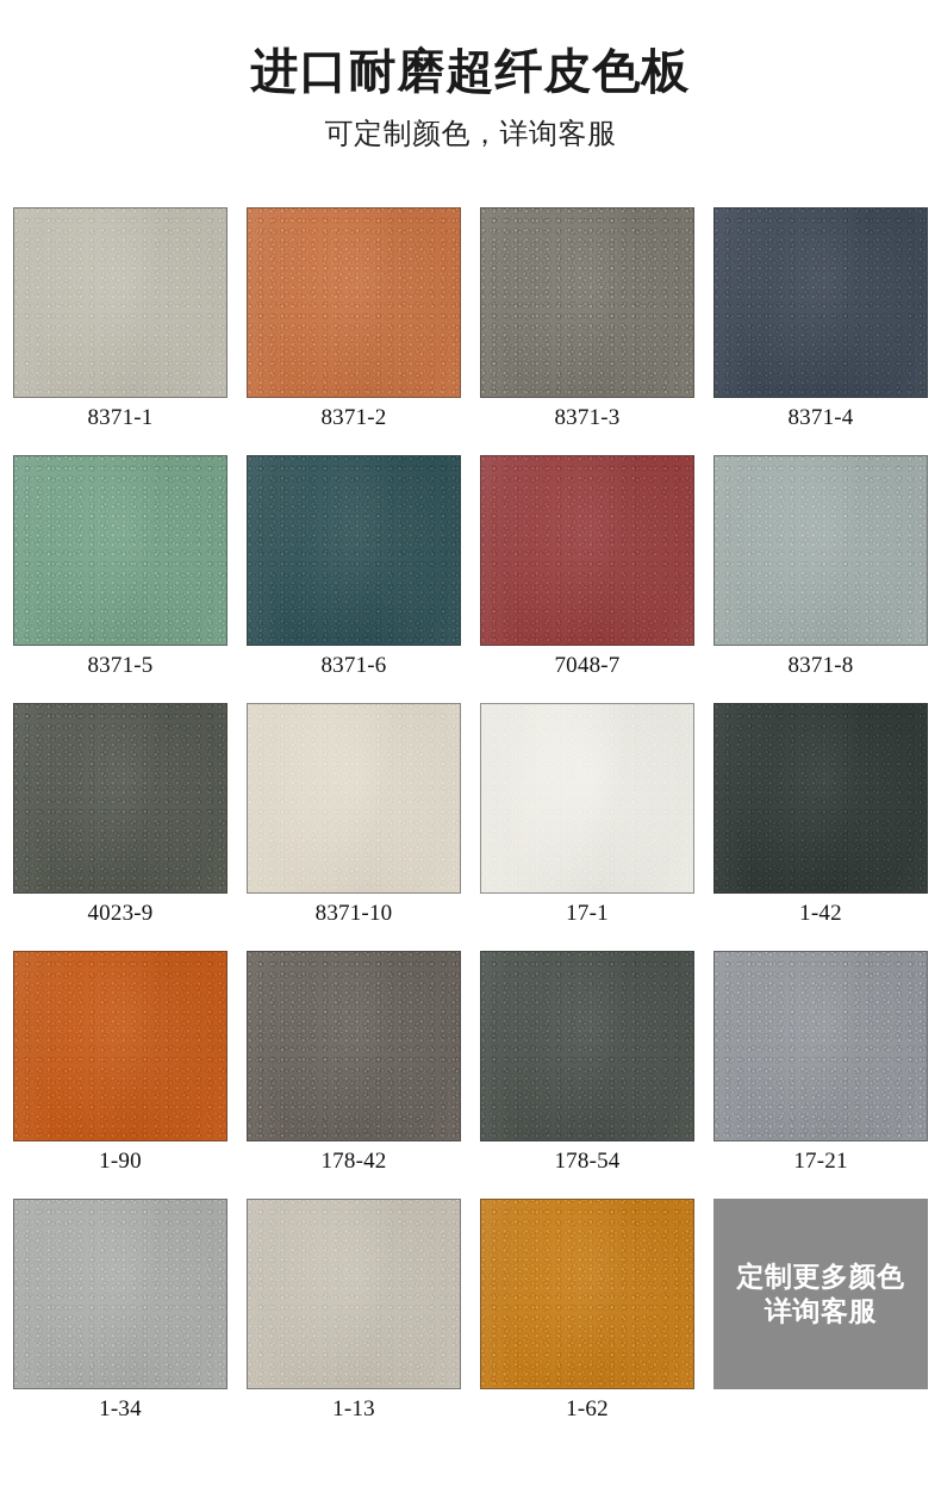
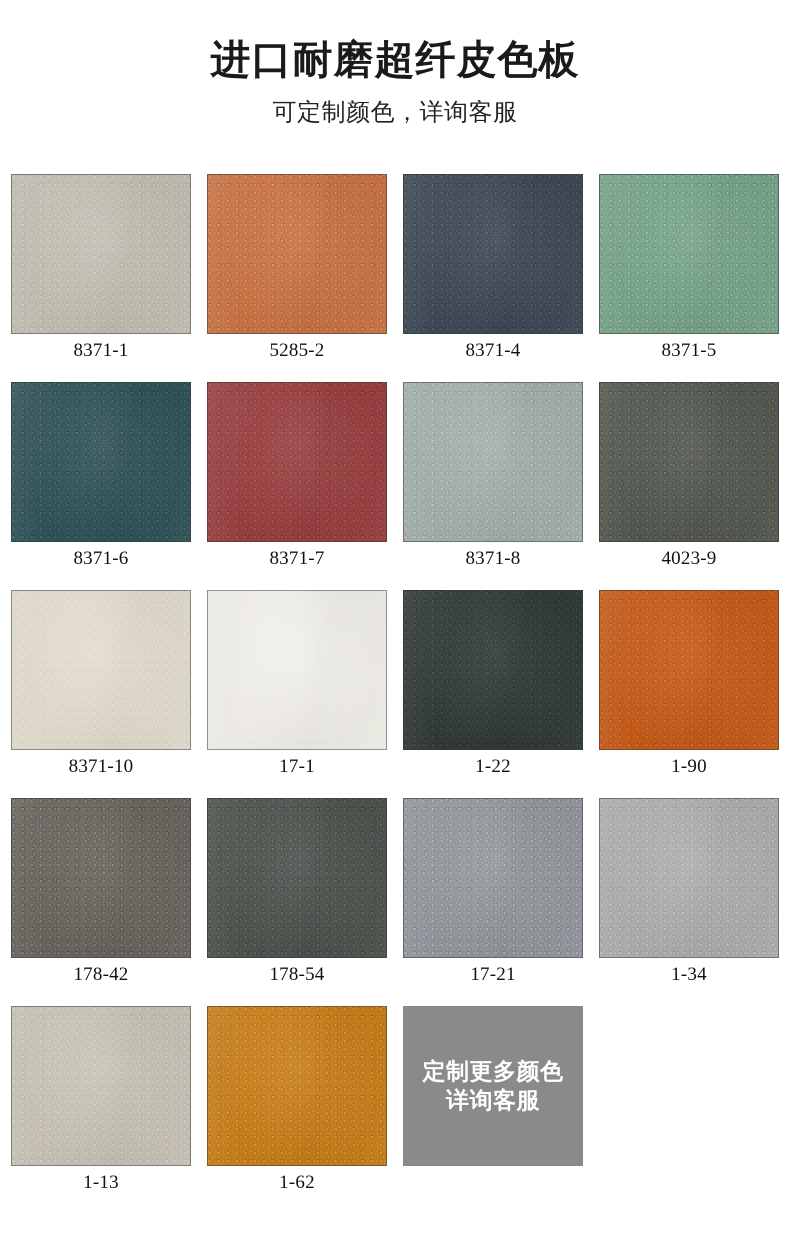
  进口耐磨超纤皮色板
  可定制颜色，详询客服
  8371-1
- 8371-2
+ 5285-2
- 8371-3
  8371-4
  8371-5
  8371-6
- 7048-7
+ 8371-7
  8371-8
  4023-9
  8371-10
  17-1
- 1-42
+ 1-22
  1-90
  178-42
  178-54
  17-21
  1-34
  1-13
  1-62
  定制更多颜色
  详询客服
